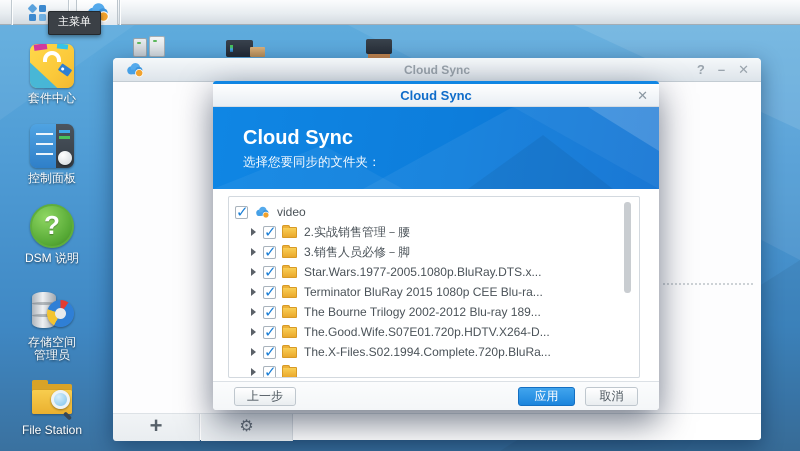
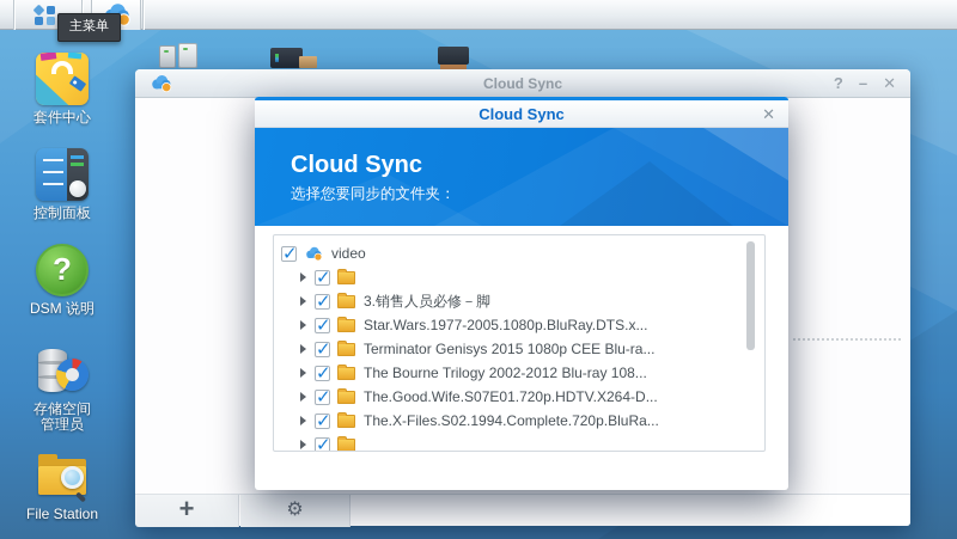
  主菜单
  套件中心
  控制面板
  ?
  DSM 说明
  存储空间
  管理员
  File Station
  Cloud Sync
  ?
  –
  ✕
  +
  ⚙
  Cloud Sync
  ✕
  Cloud Sync
  选择您要同步的文件夹：
  video
- 2.实战销售管理－腰
  3.销售人员必修－脚
  Star.Wars.1977-2005.1080p.BluRay.DTS.x...
- Terminator BluRay 2015 1080p CEE Blu-ra...
+ Terminator Genisys 2015 1080p CEE Blu-ra...
- The Bourne Trilogy 2002-2012 Blu-ray 189...
+ The Bourne Trilogy 2002-2012 Blu-ray 108...
  The.Good.Wife.S07E01.720p.HDTV.X264-D...
  The.X-Files.S02.1994.Complete.720p.BluRa...
- 上一步
- 应用
- 取消
